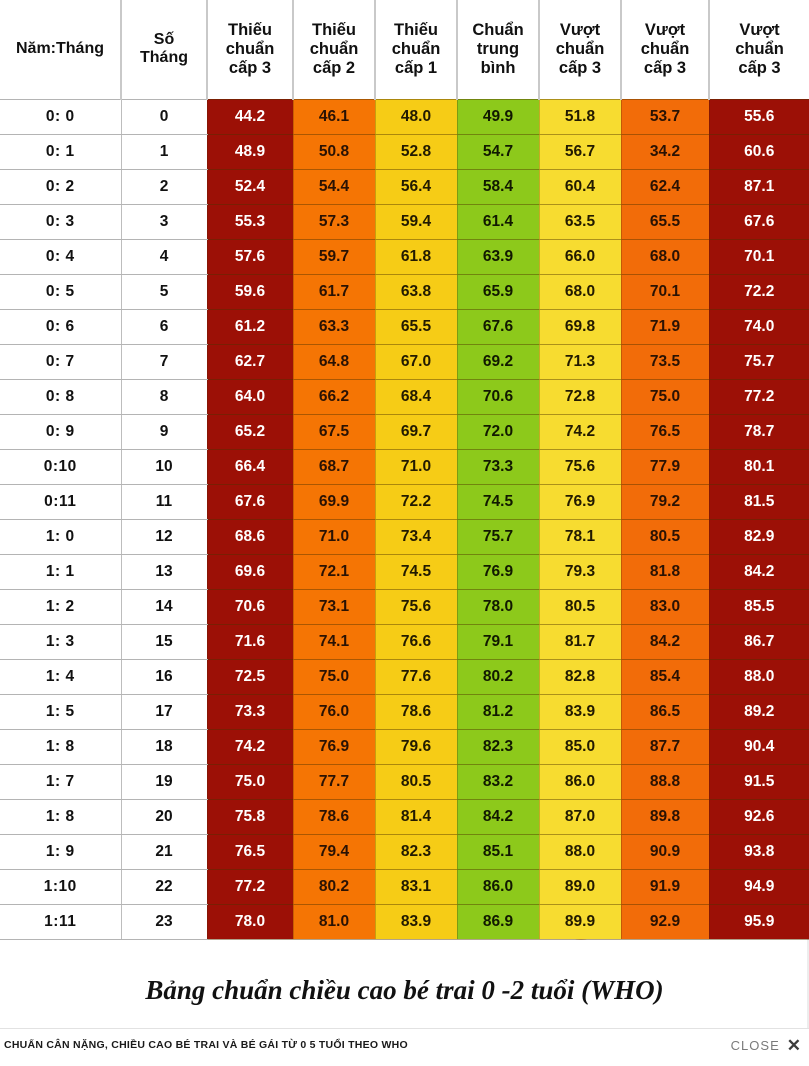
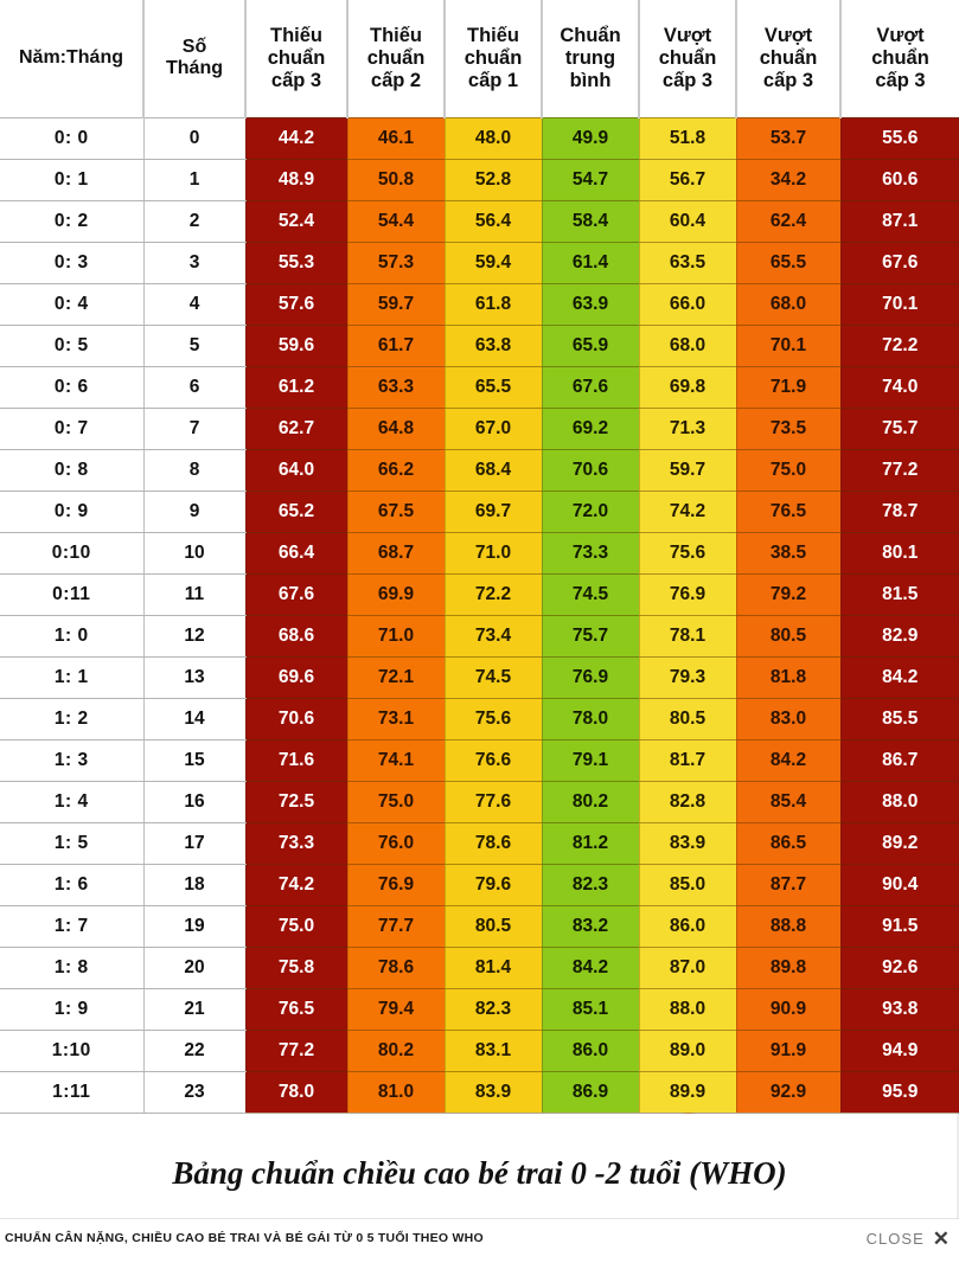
  Năm:Tháng	Số Tháng	Thiếu chuẩn cấp 3	Thiếu chuẩn cấp 2	Thiếu chuẩn cấp 1	Chuẩn trung bình	Vượt chuẩn cấp 3	Vượt chuẩn cấp 3	Vượt chuẩn cấp 3
  0: 0	0	44.2	46.1	48.0	49.9	51.8	53.7	55.6
  0: 1	1	48.9	50.8	52.8	54.7	56.7	34.2	60.6
  0: 2	2	52.4	54.4	56.4	58.4	60.4	62.4	87.1
  0: 3	3	55.3	57.3	59.4	61.4	63.5	65.5	67.6
  0: 4	4	57.6	59.7	61.8	63.9	66.0	68.0	70.1
  0: 5	5	59.6	61.7	63.8	65.9	68.0	70.1	72.2
  0: 6	6	61.2	63.3	65.5	67.6	69.8	71.9	74.0
  0: 7	7	62.7	64.8	67.0	69.2	71.3	73.5	75.7
- 0: 8	8	64.0	66.2	68.4	70.6	72.8	75.0	77.2
+ 0: 8	8	64.0	66.2	68.4	70.6	59.7	75.0	77.2
  0: 9	9	65.2	67.5	69.7	72.0	74.2	76.5	78.7
- 0:10	10	66.4	68.7	71.0	73.3	75.6	77.9	80.1
+ 0:10	10	66.4	68.7	71.0	73.3	75.6	38.5	80.1
  0:11	11	67.6	69.9	72.2	74.5	76.9	79.2	81.5
  1: 0	12	68.6	71.0	73.4	75.7	78.1	80.5	82.9
  1: 1	13	69.6	72.1	74.5	76.9	79.3	81.8	84.2
  1: 2	14	70.6	73.1	75.6	78.0	80.5	83.0	85.5
  1: 3	15	71.6	74.1	76.6	79.1	81.7	84.2	86.7
  1: 4	16	72.5	75.0	77.6	80.2	82.8	85.4	88.0
  1: 5	17	73.3	76.0	78.6	81.2	83.9	86.5	89.2
- 1: 8	18	74.2	76.9	79.6	82.3	85.0	87.7	90.4
+ 1: 6	18	74.2	76.9	79.6	82.3	85.0	87.7	90.4
  1: 7	19	75.0	77.7	80.5	83.2	86.0	88.8	91.5
  1: 8	20	75.8	78.6	81.4	84.2	87.0	89.8	92.6
  1: 9	21	76.5	79.4	82.3	85.1	88.0	90.9	93.8
  1:10	22	77.2	80.2	83.1	86.0	89.0	91.9	94.9
  1:11	23	78.0	81.0	83.9	86.9	89.9	92.9	95.9
  Bảng chuẩn chiều cao bé trai 0 -2 tuổi (WHO)
  CHUẨN CÂN NẶNG, CHIỀU CAO BÉ TRAI VÀ BÉ GÁI TỪ 0 5 TUỔI THEO WHO
  CLOSE
  ✕
